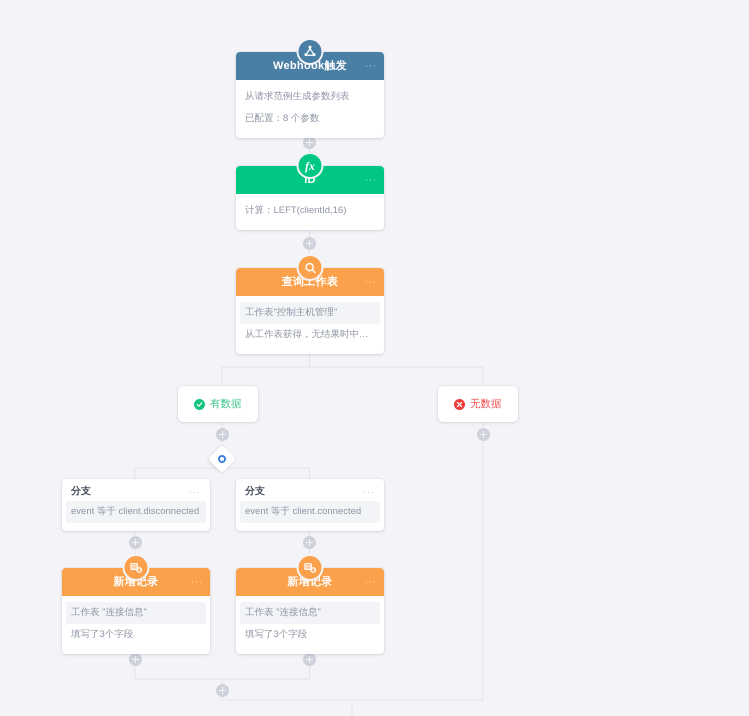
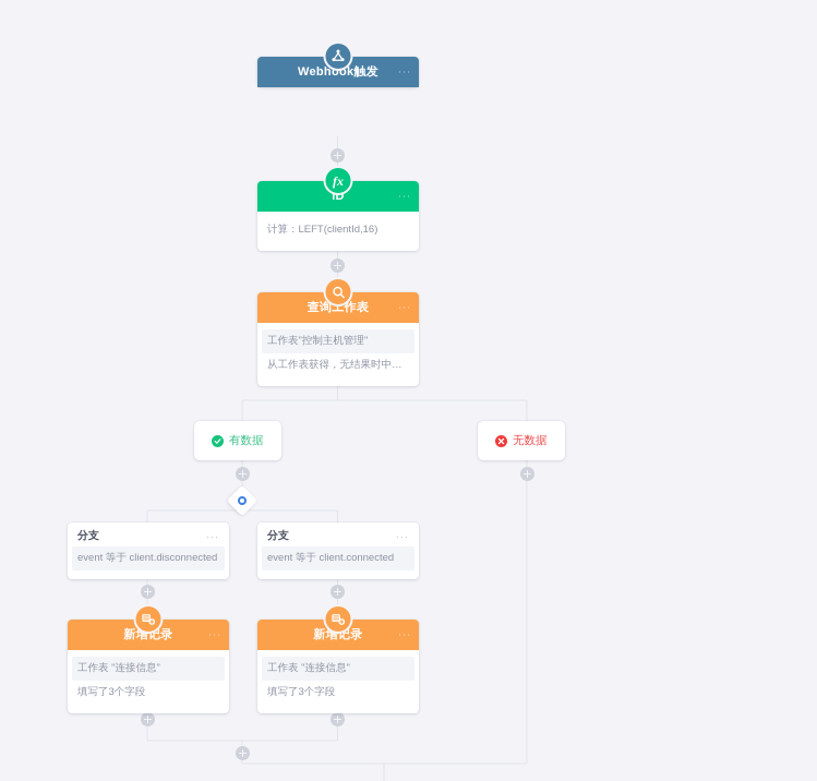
  Webhook触发
  ···
- 从请求范例生成参数列表
- 已配置：8 个参数
  fx
  ID
  ···
  计算：LEFT(clientId,16)
  查询工作表
  ···
  工作表"控制主机管理"
  从工作表获得，无结果时中止或执
  有数据
  无数据
  分支
  ···
  event 等于 client.disconnected
  分支
  ···
  event 等于 client.connected
  新增记录
  ···
  工作表 "连接信息"
  填写了3个字段
  新增记录
  ···
  工作表 "连接信息"
  填写了3个字段
